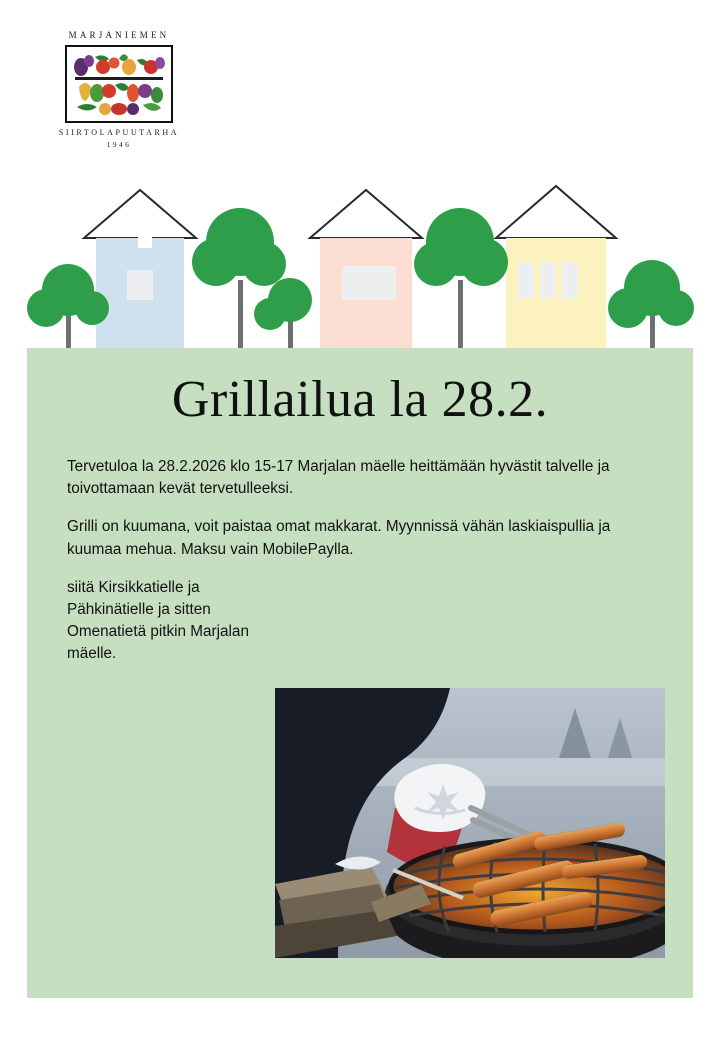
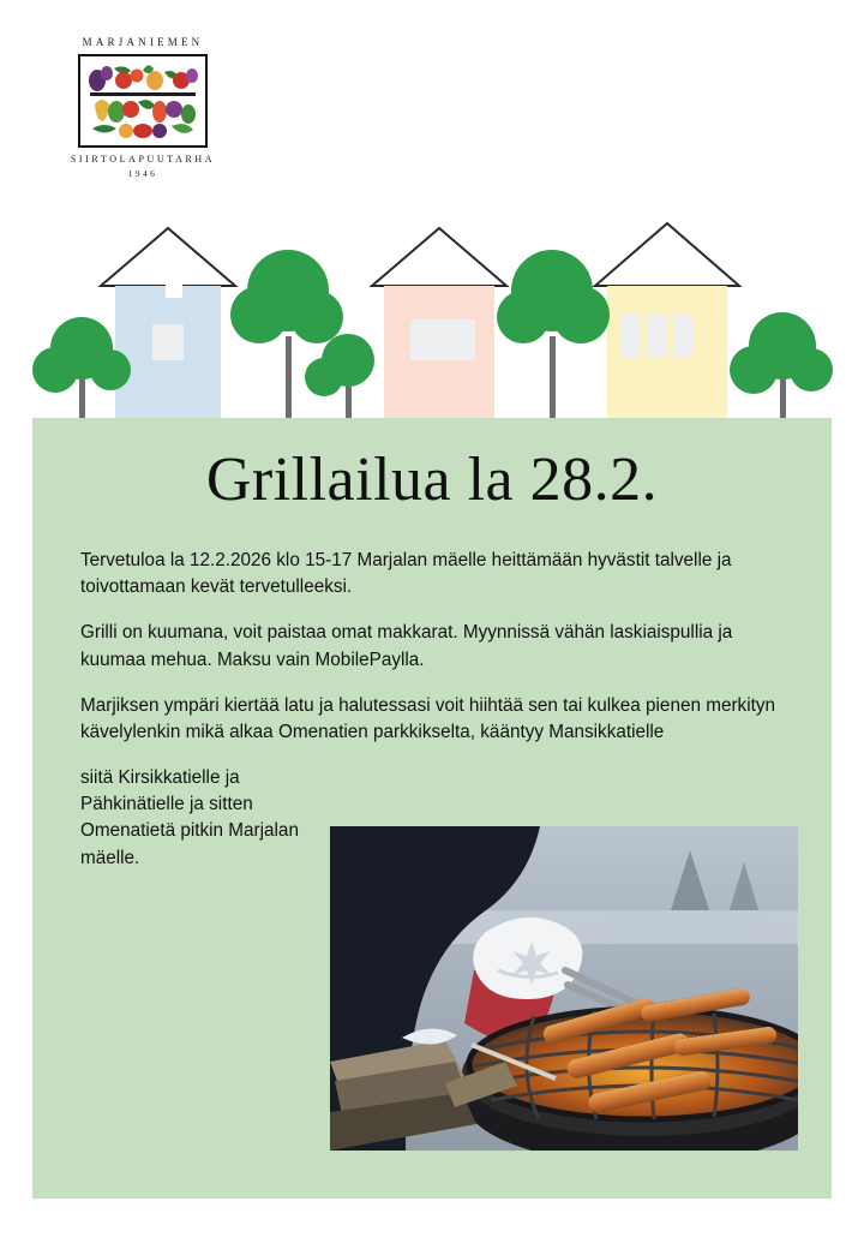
  MARJANIEMEN
  SIIRTOLAPUUTARHA
  1946
  Grillailua la 28.2.
- Tervetuloa la 28.2.2026 klo 15-17 Marjalan mäelle heittämään hyvästit talvelle ja toivottamaan kevät tervetulleeksi.
+ Tervetuloa la 12.2.2026 klo 15-17 Marjalan mäelle heittämään hyvästit talvelle ja toivottamaan kevät tervetulleeksi.
  Grilli on kuumana, voit paistaa omat makkarat. Myynnissä vähän laskiaispullia ja kuumaa mehua. Maksu vain MobilePaylla.
+ Marjiksen ympäri kiertää latu ja halutessasi voit hiihtää sen tai kulkea pienen merkityn kävelylenkin mikä alkaa Omenatien parkkikselta, kääntyy Mansikkatielle
  siitä Kirsikkatielle ja Pähkinätielle ja sitten Omenatietä pitkin Marjalan mäelle.
